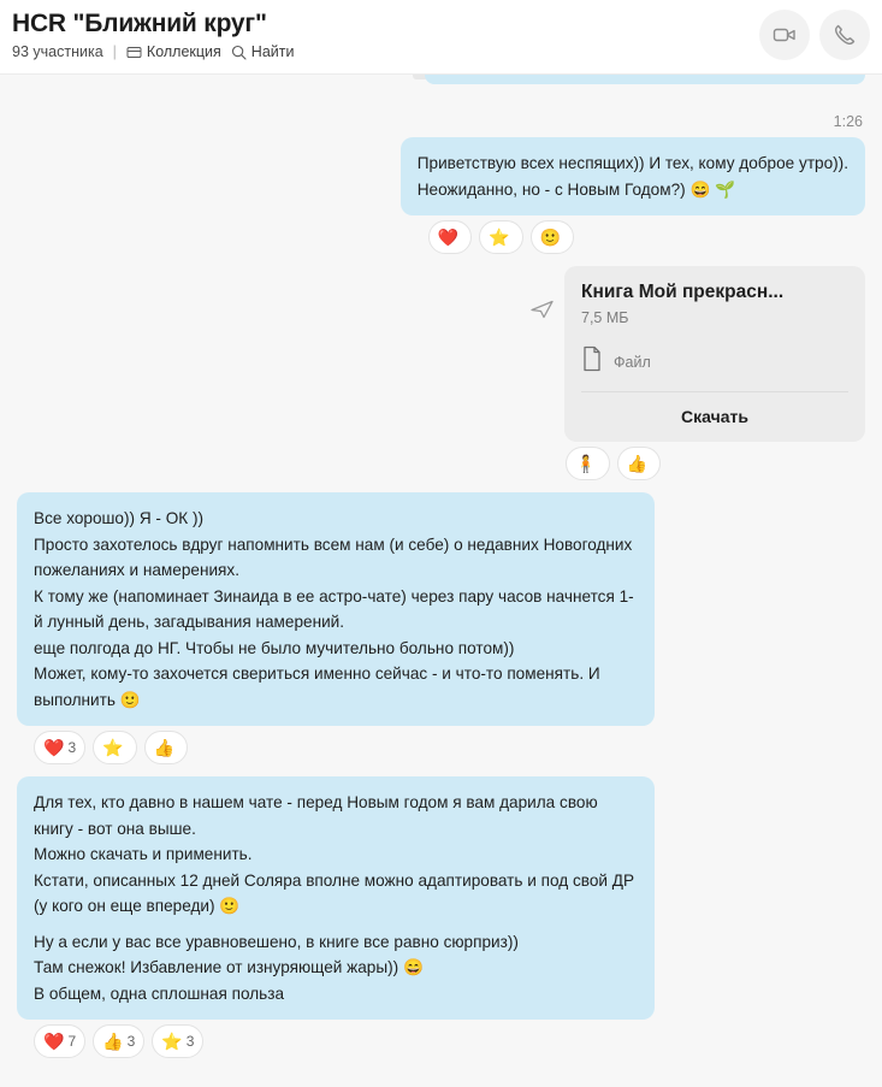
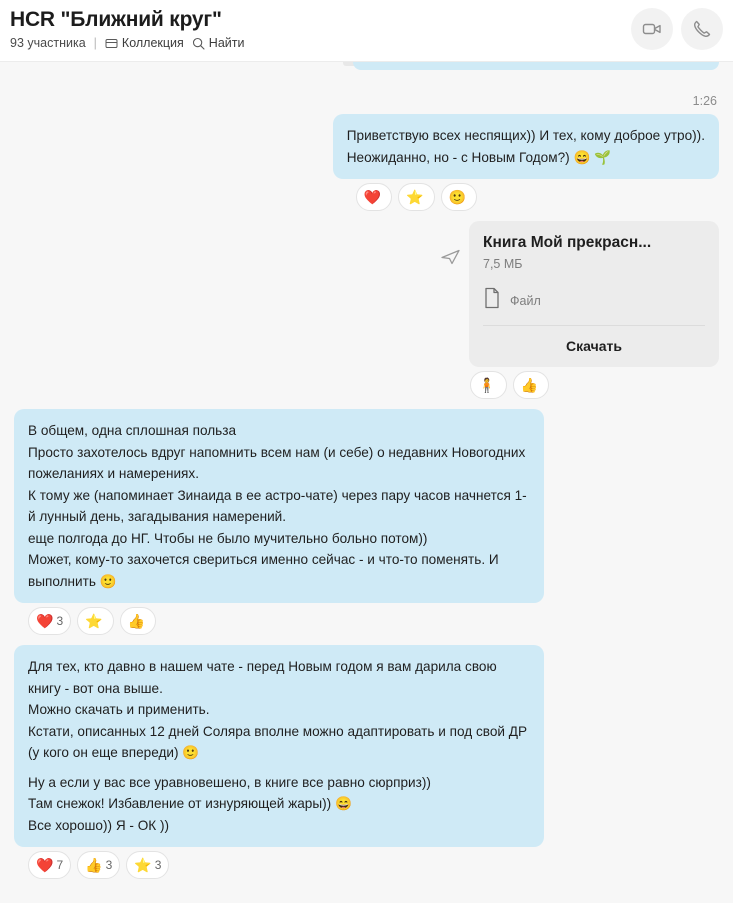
  HCR "Ближний круг"
  93 участника
  |
  Коллекция
  Найти
  1:26
  Приветствую всех неспящих)) И тех, кому доброе утро)).
  Неожиданно, но - с Новым Годом?) 😄 🌱
  ❤️
  ⭐
  🙂
  Книга Мой прекрасн...
  7,5 МБ
  Файл
  Скачать
  🧍
  👍
- Все хорошо)) Я - ОК ))
+ В общем, одна сплошная польза
  Просто захотелось вдруг напомнить всем нам (и себе) о недавних Новогодних пожеланиях и намерениях.
  К тому же (напоминает Зинаида в ее астро-чате) через пару часов начнется 1-й лунный день, загадывания намерений.
  еще полгода до НГ. Чтобы не было мучительно больно потом))
  Может, кому-то захочется свериться именно сейчас - и что-то поменять. И выполнить 🙂
  ❤️
  3
  ⭐
  👍
  Для тех, кто давно в нашем чате - перед Новым годом я вам дарила свою книгу - вот она выше.
  Можно скачать и применить.
  Кстати, описанных 12 дней Соляра вполне можно адаптировать и под свой ДР (у кого он еще впереди) 🙂
  Ну а если у вас все уравновешено, в книге все равно сюрприз))
  Там снежок! Избавление от изнуряющей жары)) 😄
- В общем, одна сплошная польза
+ Все хорошо)) Я - ОК ))
  ❤️
  7
  👍
  3
  ⭐
  3
